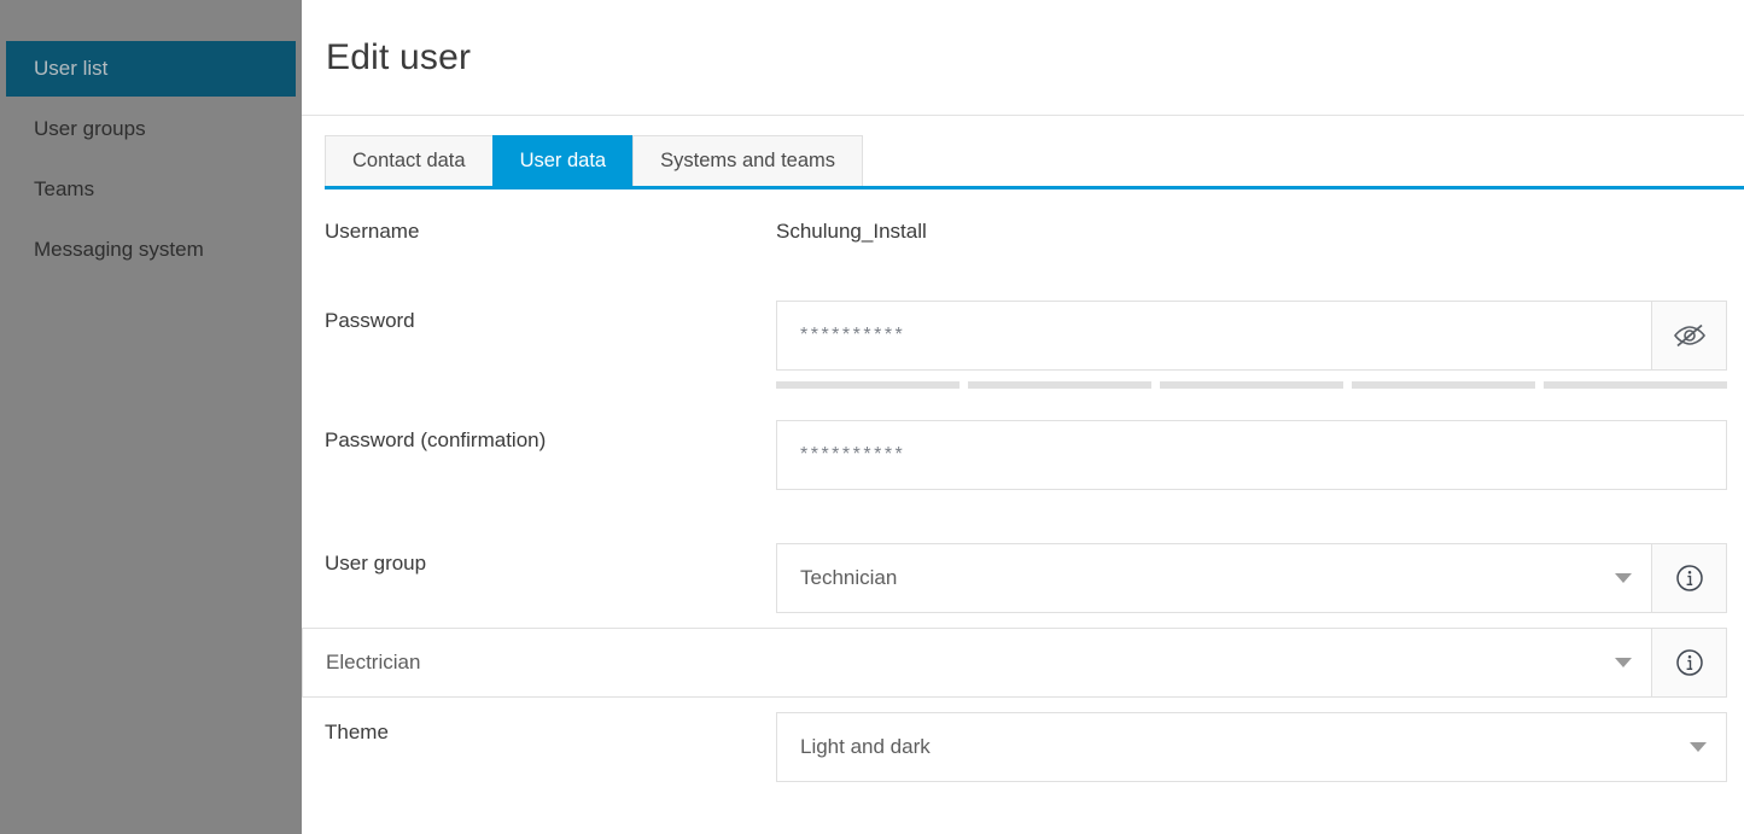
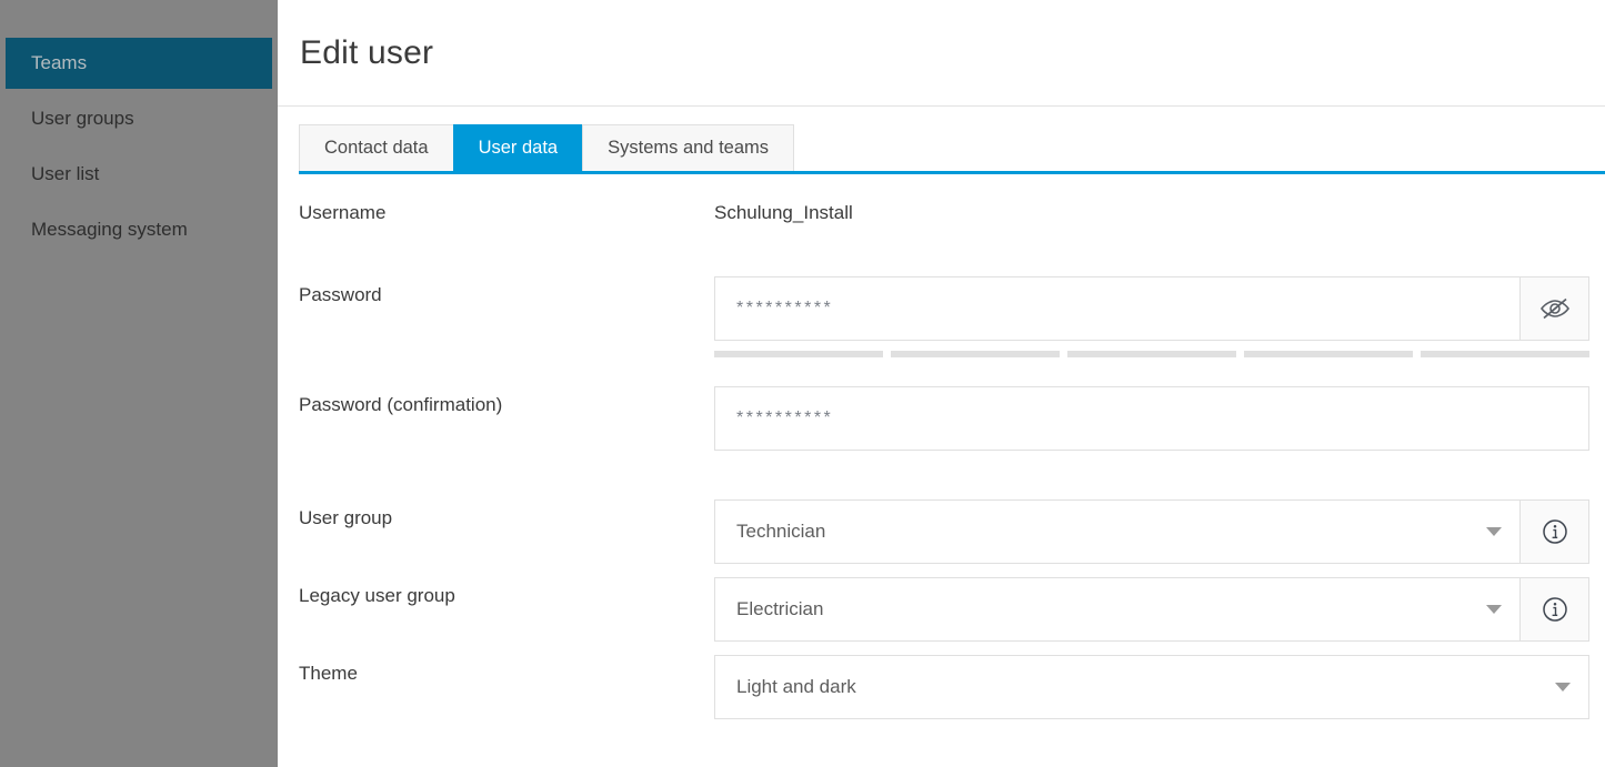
- User list
+ Teams
  User groups
- Teams
+ User list
  Messaging system
  Edit user
  Contact data
  User data
  Systems and teams
  Username
  Schulung_Install
  Password
  **********
  Password (confirmation)
  **********
  User group
  Technician
+ Legacy user group
  Electrician
  Theme
  Light and dark
